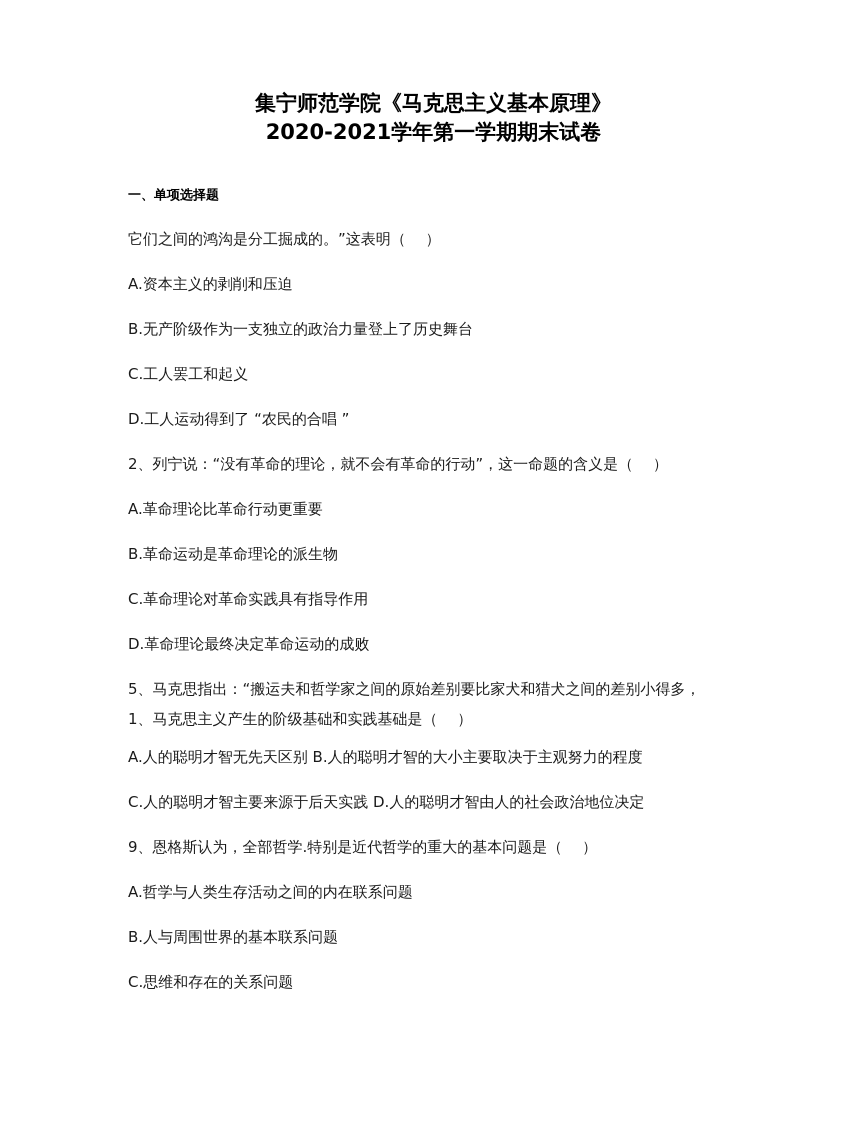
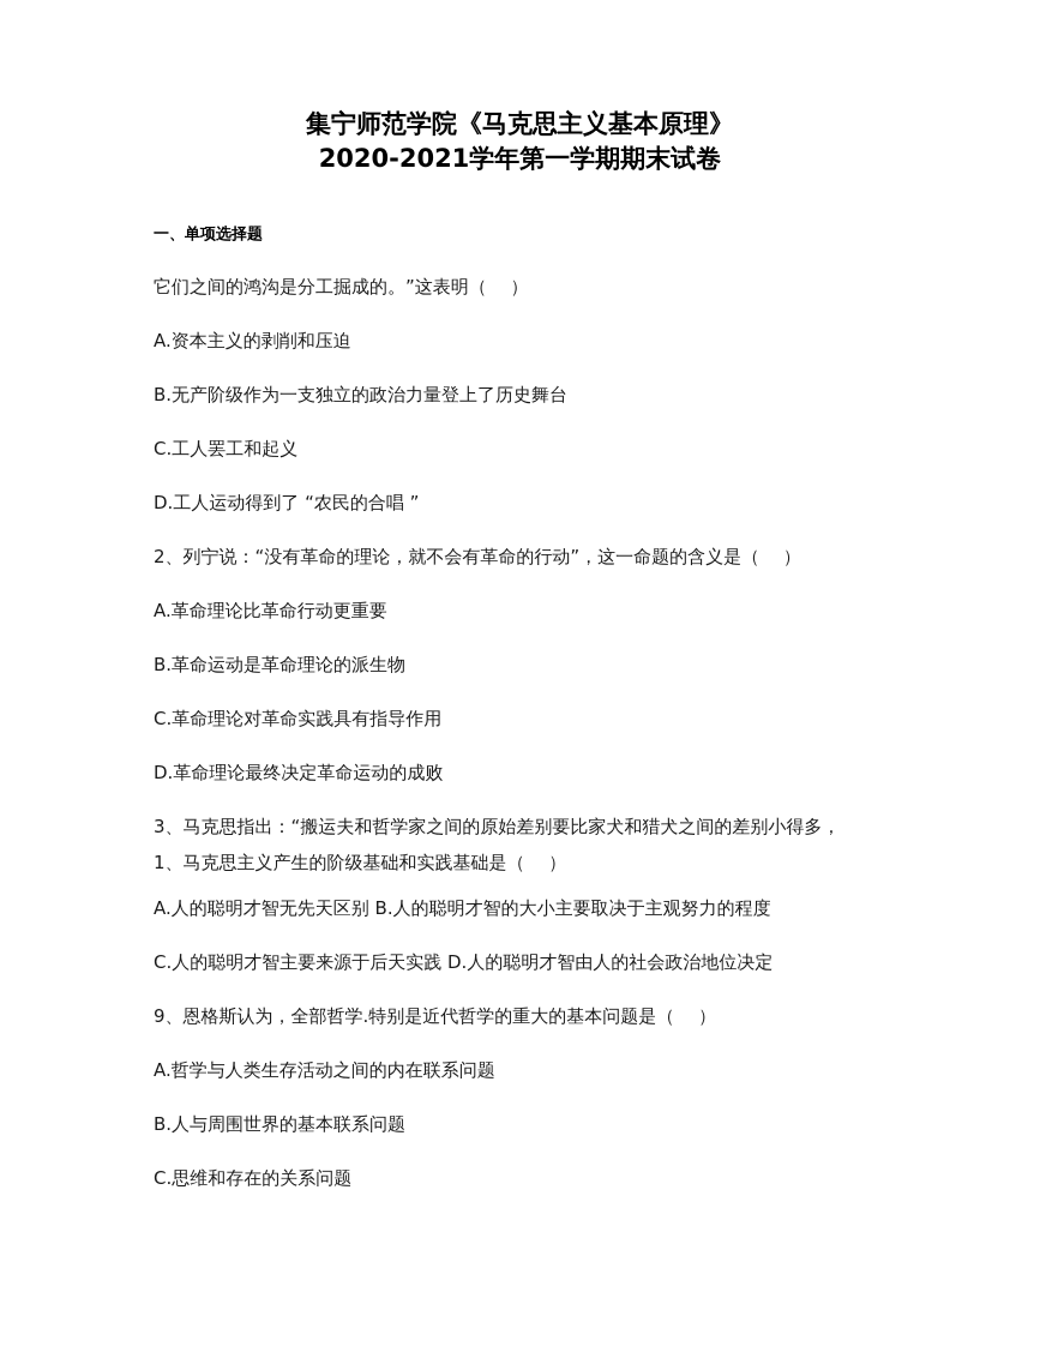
  集宁师范学院《马克思主义基本原理》
  2020-2021学年第一学期期末试卷
  一、单项选择题
  它们之间的鸿沟是分工掘成的。”这表明（ ）
  A.资本主义的剥削和压迫
  B.无产阶级作为一支独立的政治力量登上了历史舞台
  C.工人罢工和起义
  D.工人运动得到了 “农民的合唱 ”
  2、列宁说：“没有革命的理论，就不会有革命的行动”，这一命题的含义是（ ）
  A.革命理论比革命行动更重要
  B.革命运动是革命理论的派生物
  C.革命理论对革命实践具有指导作用
  D.革命理论最终决定革命运动的成败
- 5、马克思指出：“搬运夫和哲学家之间的原始差别要比家犬和猎犬之间的差别小得多，
+ 3、马克思指出：“搬运夫和哲学家之间的原始差别要比家犬和猎犬之间的差别小得多，
  1、马克思主义产生的阶级基础和实践基础是（ ）
  A.人的聪明才智无先天区别 B.人的聪明才智的大小主要取决于主观努力的程度
  C.人的聪明才智主要来源于后天实践 D.人的聪明才智由人的社会政治地位决定
  9、恩格斯认为，全部哲学.特别是近代哲学的重大的基本问题是（ ）
  A.哲学与人类生存活动之间的内在联系问题
  B.人与周围世界的基本联系问题
  C.思维和存在的关系问题
